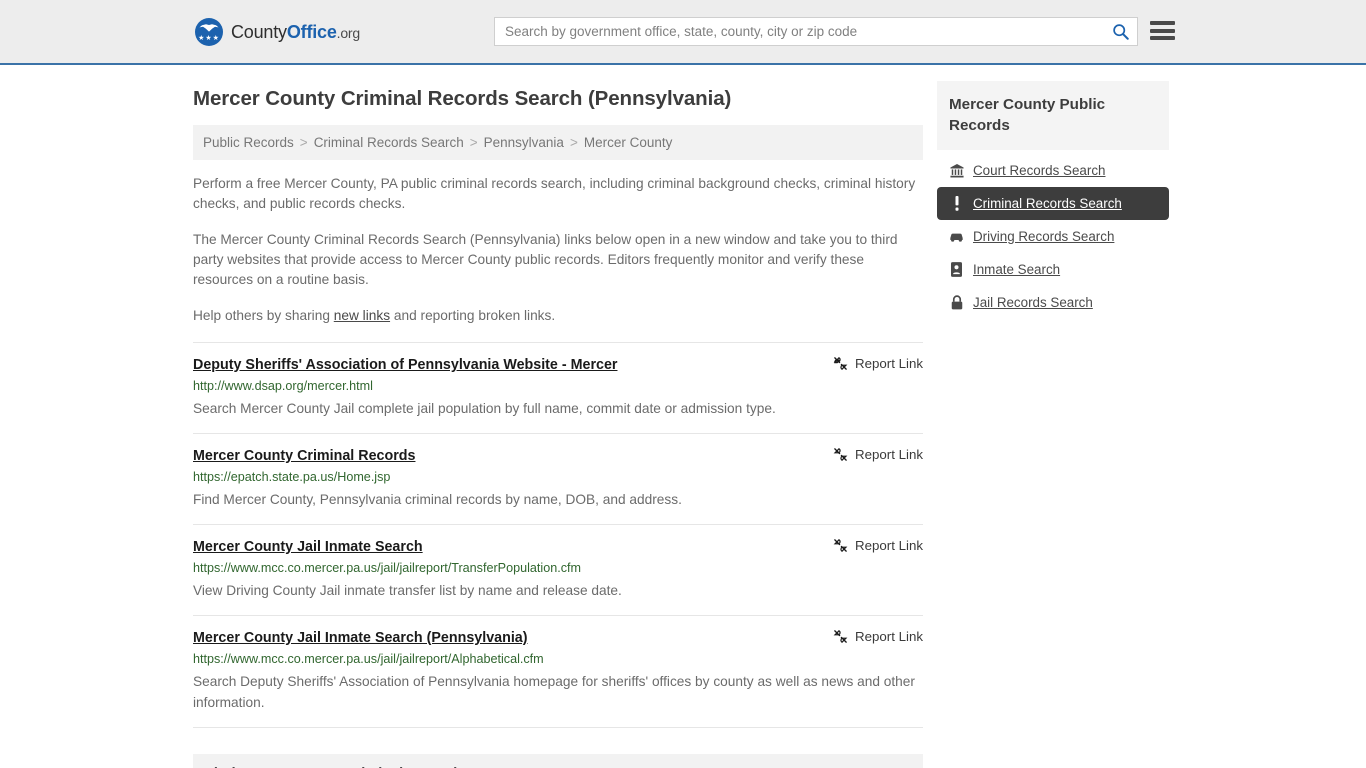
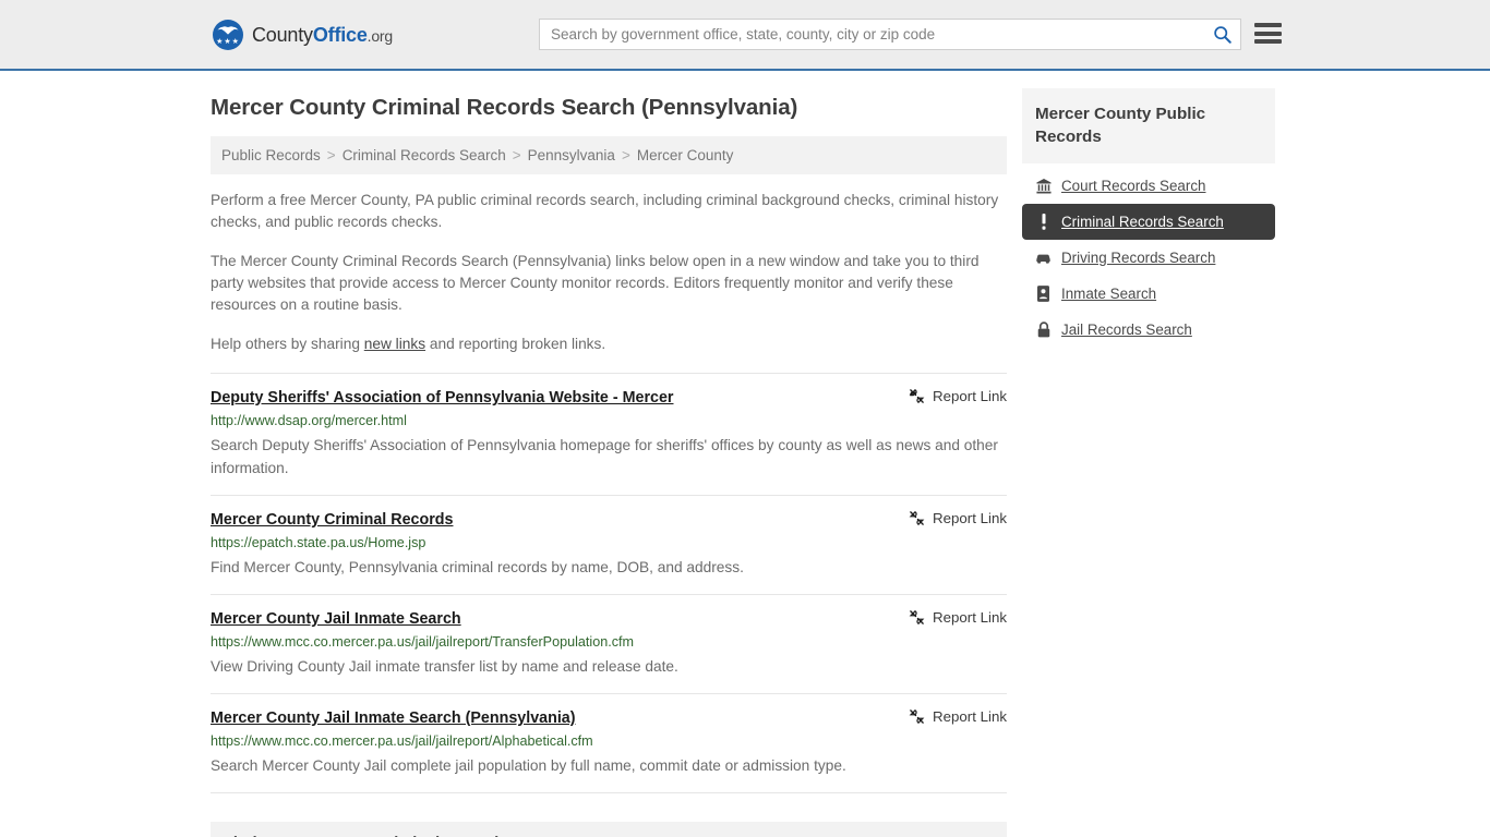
  CountyOffice.org
  Search by government office, state, county, city or zip code
  Mercer County Criminal Records Search (Pennsylvania)
  Public Records > Criminal Records Search > Pennsylvania > Mercer County
  Perform a free Mercer County, PA public criminal records search, including criminal background checks, criminal history checks, and public records checks.
- The Mercer County Criminal Records Search (Pennsylvania) links below open in a new window and take you to third party websites that provide access to Mercer County public records. Editors frequently monitor and verify these resources on a routine basis.
+ The Mercer County Criminal Records Search (Pennsylvania) links below open in a new window and take you to third party websites that provide access to Mercer County monitor records. Editors frequently monitor and verify these resources on a routine basis.
  Help others by sharing new links and reporting broken links.
  Deputy Sheriffs' Association of Pennsylvania Website - Mercer
  Report Link
  http://www.dsap.org/mercer.html
- Search Mercer County Jail complete jail population by full name, commit date or admission type.
+ Search Deputy Sheriffs' Association of Pennsylvania homepage for sheriffs' offices by county as well as news and other information.
  Mercer County Criminal Records
  Report Link
  https://epatch.state.pa.us/Home.jsp
  Find Mercer County, Pennsylvania criminal records by name, DOB, and address.
  Mercer County Jail Inmate Search
  Report Link
  https://www.mcc.co.mercer.pa.us/jail/jailreport/TransferPopulation.cfm
  View Driving County Jail inmate transfer list by name and release date.
  Mercer County Jail Inmate Search (Pennsylvania)
  Report Link
  https://www.mcc.co.mercer.pa.us/jail/jailreport/Alphabetical.cfm
- Search Deputy Sheriffs' Association of Pennsylvania homepage for sheriffs' offices by county as well as news and other information.
+ Search Mercer County Jail complete jail population by full name, commit date or admission type.
  Mercer County Public Records
  Court Records Search
  Criminal Records Search
  Driving Records Search
  Inmate Search
  Jail Records Search
